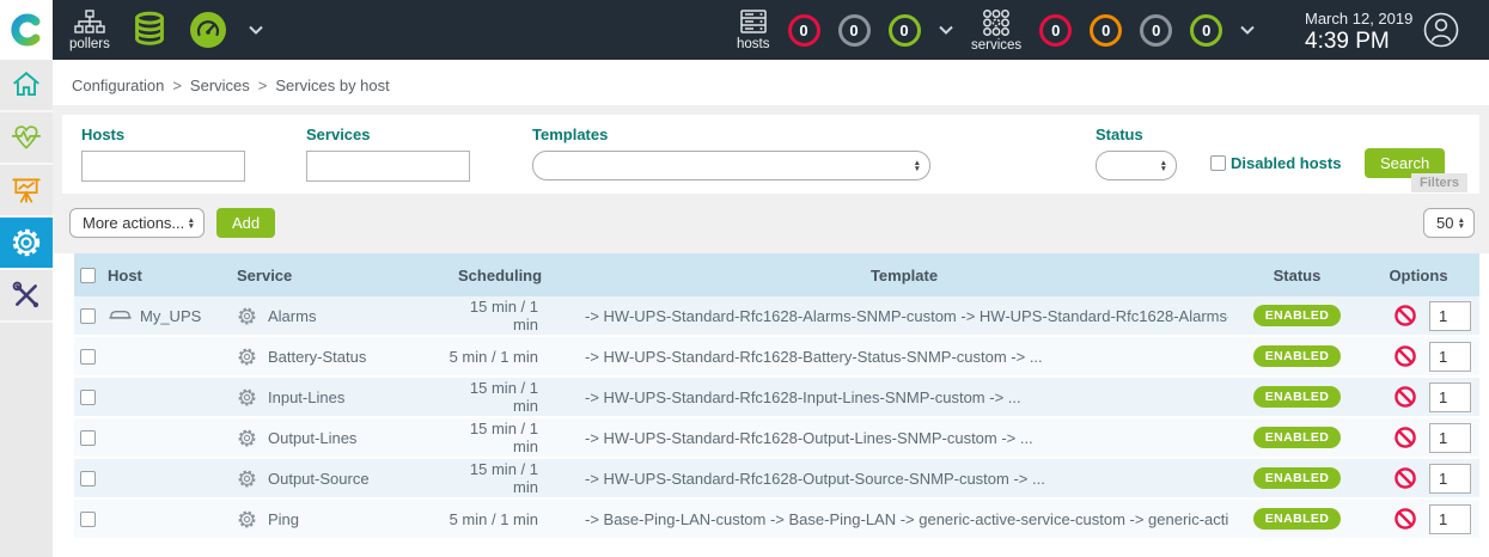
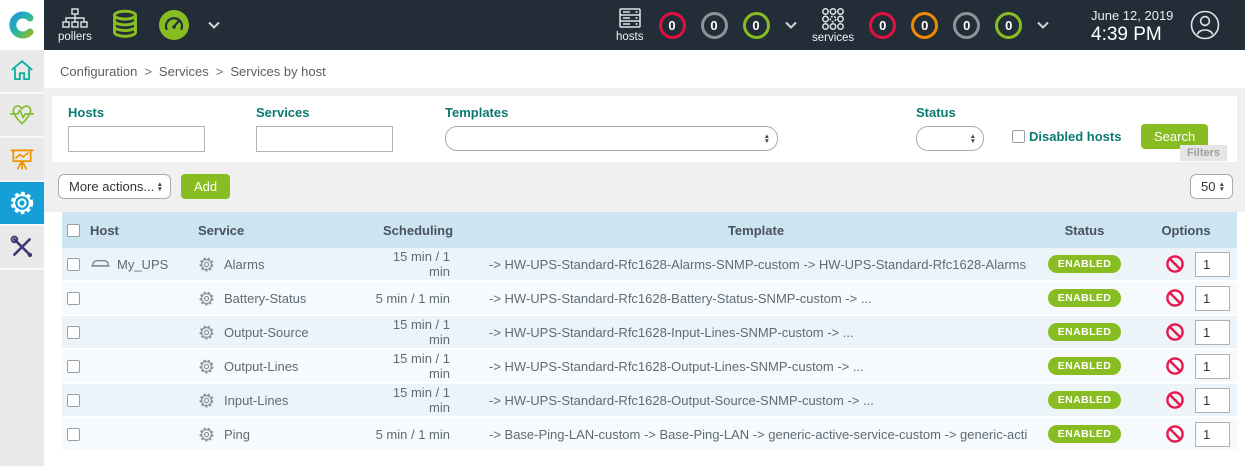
  pollers
  hosts
  0
  0
  0
  services
  0
  0
  0
  0
- March 12, 2019
+ June 12, 2019
  4:39 PM
  Configuration > Services > Services by host
  Hosts
  Services
  Templates
  Status
  Disabled hosts
  Search
  Filters
  More actions...
  Add
  50
  Host
  Service
  Scheduling
  Template
  Status
  Options
  My_UPS
  Alarms
  15 min / 1 min
  -> HW-UPS-Standard-Rfc1628-Alarms-SNMP-custom -> HW-UPS-Standard-Rfc1628-Alarms
  ENABLED
  1
  Battery-Status
  5 min / 1 min
  -> HW-UPS-Standard-Rfc1628-Battery-Status-SNMP-custom -> ...
  ENABLED
  1
- Input-Lines
+ Output-Source
  15 min / 1 min
  -> HW-UPS-Standard-Rfc1628-Input-Lines-SNMP-custom -> ...
  ENABLED
  1
  Output-Lines
  15 min / 1 min
  -> HW-UPS-Standard-Rfc1628-Output-Lines-SNMP-custom -> ...
  ENABLED
  1
- Output-Source
+ Input-Lines
  15 min / 1 min
  -> HW-UPS-Standard-Rfc1628-Output-Source-SNMP-custom -> ...
  ENABLED
  1
  Ping
  5 min / 1 min
  -> Base-Ping-LAN-custom -> Base-Ping-LAN -> generic-active-service-custom -> generic-acti
  ENABLED
  1
